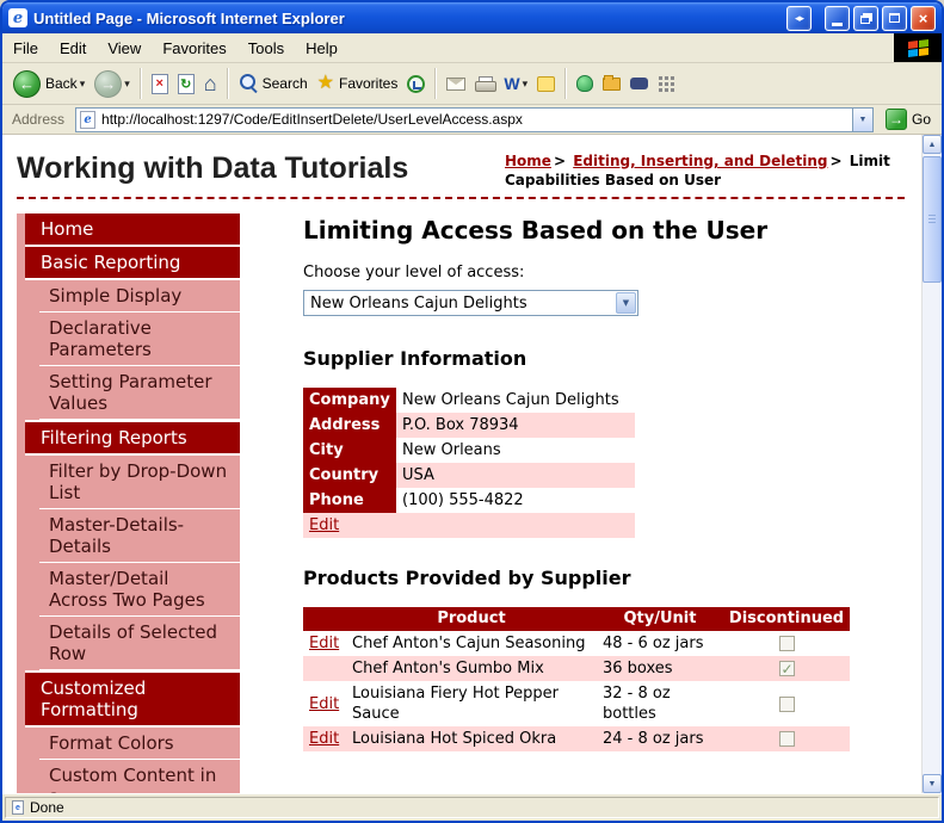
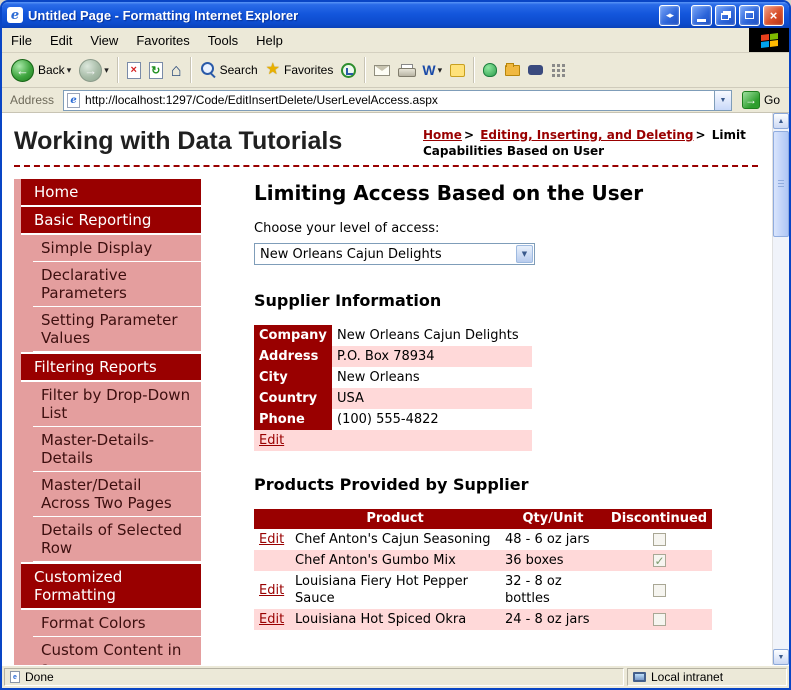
  e
- Untitled Page - Microsoft Internet Explorer
+ Untitled Page - Formatting Internet Explorer
  ◂▸
  ×
  File
  Edit
  View
  Favorites
  Tools
  Help
  ←
  Back
  ▾
  →
  ▾
  ×
  ↻
  ⌂
  Search
  ★
  Favorites
  W
  ▾
  Address
  e
  http://localhost:1297/Code/EditInsertDelete/UserLevelAccess.aspx
  →
  Go
  Working with Data Tutorials
  Home > Editing, Inserting, and Deleting > Limit Capabilities Based on User
  Home
  Basic Reporting
  Simple Display
  Declarative Parameters
  Setting Parameter Values
  Filtering Reports
  Filter by Drop-Down List
  Master-Details-Details
  Master/Detail Across Two Pages
  Details of Selected Row
  Customized Formatting
  Format Colors
  Custom Content in
  Limiting Access Based on the User
  Choose your level of access:
  New Orleans Cajun Delights
  ▼
  Supplier Information
  Company	New Orleans Cajun Delights
  Address	P.O. Box 78934
  City	New Orleans
  Country	USA
  Phone	(100) 555-4822
  Edit
  Products Provided by Supplier
  	Product	Qty/Unit	Discontinued
  Edit	Chef Anton's Cajun Seasoning	48 - 6 oz jars
  	Chef Anton's Gumbo Mix	36 boxes
  Edit	Louisiana Fiery Hot Pepper Sauce	32 - 8 oz bottles
  Edit	Louisiana Hot Spiced Okra	24 - 8 oz jars
  Done
+ Local intranet
